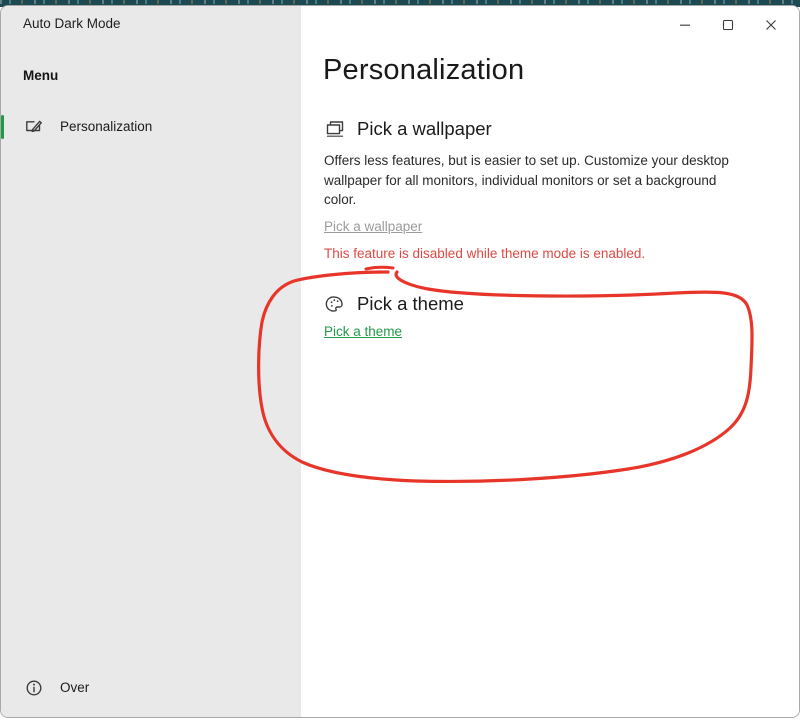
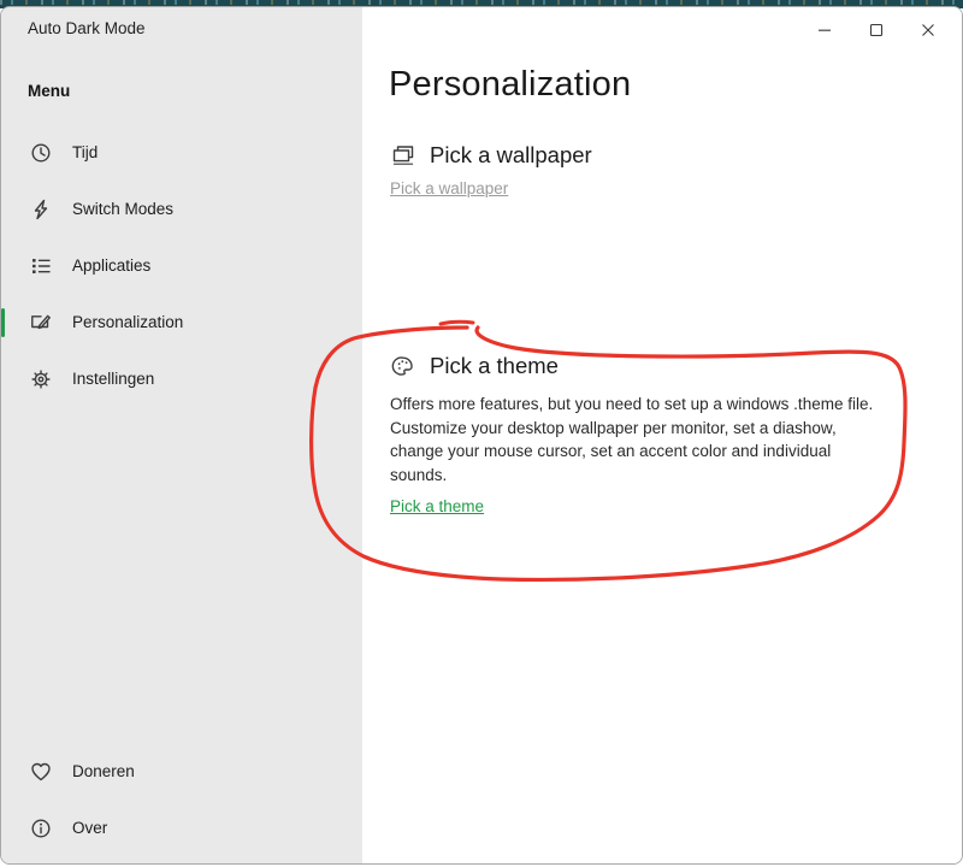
  Auto Dark Mode
  Menu
+ Tijd
+ Switch Modes
+ Applicaties
  Personalization
+ Instellingen
+ Doneren
  Over
  Personalization
  Pick a wallpaper
- Offers less features, but is easier to set up. Customize your desktop
- wallpaper for all monitors, individual monitors or set a background
- color.
  Pick a wallpaper
- This feature is disabled while theme mode is enabled.
  Pick a theme
+ Offers more features, but you need to set up a windows .theme file.
+ Customize your desktop wallpaper per monitor, set a diashow,
+ change your mouse cursor, set an accent color and individual
+ sounds.
  Pick a theme
